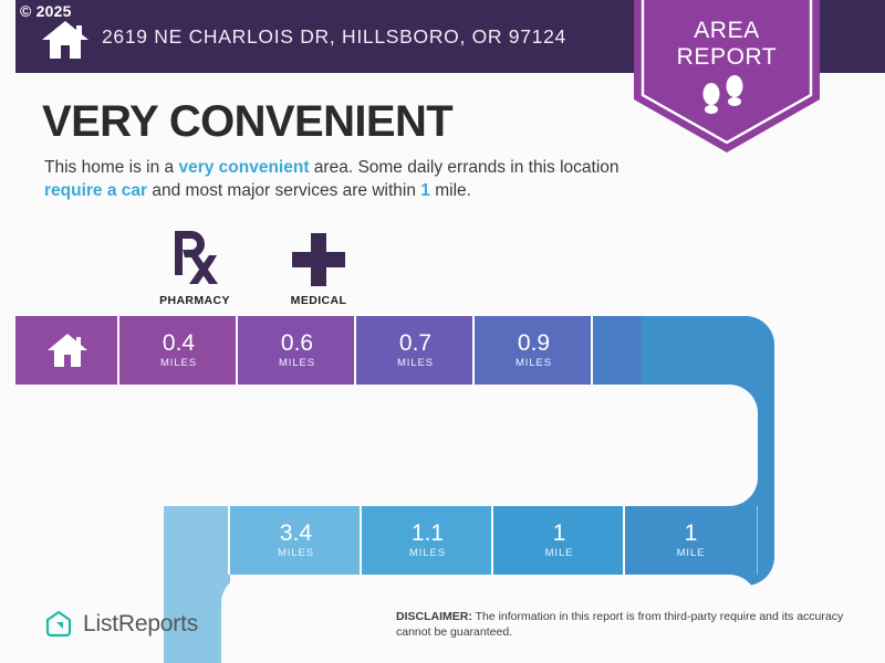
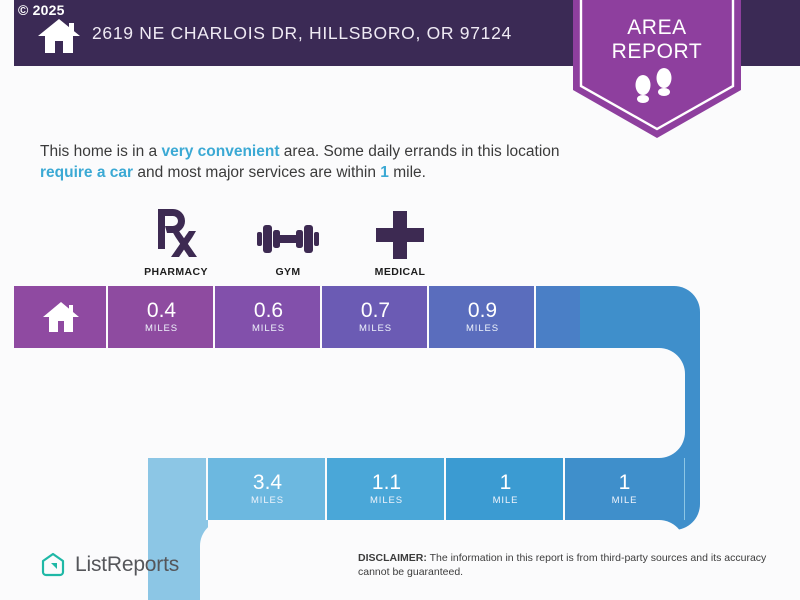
  © 2025
  2619 NE CHARLOIS DR, HILLSBORO, OR 97124
  AREA
  REPORT
- VERY CONVENIENT
  This home is in a very convenient area. Some daily errands in this location require a car and most major services are within 1 mile.
  PHARMACY
+ GYM
  MEDICAL
  0.4
  MILES
  0.6
  MILES
  0.7
  MILES
  0.9
  MILES
  3.4
  MILES
  1.1
  MILES
  1
  MILE
  1
  MILE
  ListReports
- DISCLAIMER: The information in this report is from third-party require and its accuracy cannot be guaranteed.
+ DISCLAIMER: The information in this report is from third-party sources and its accuracy cannot be guaranteed.
